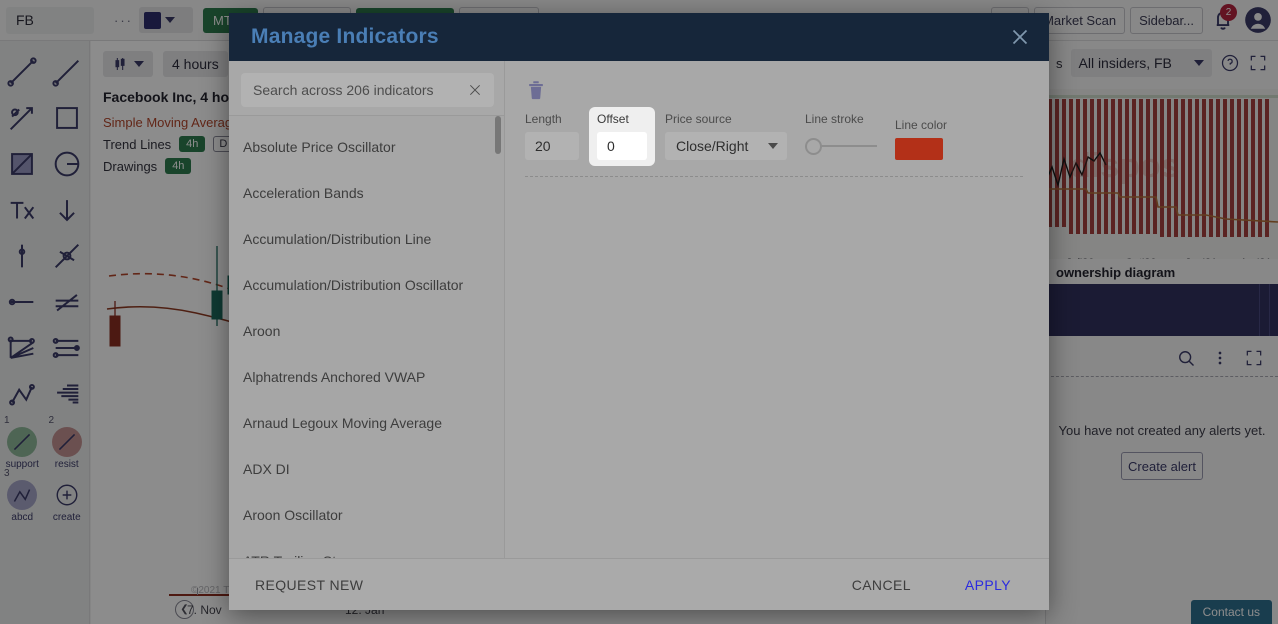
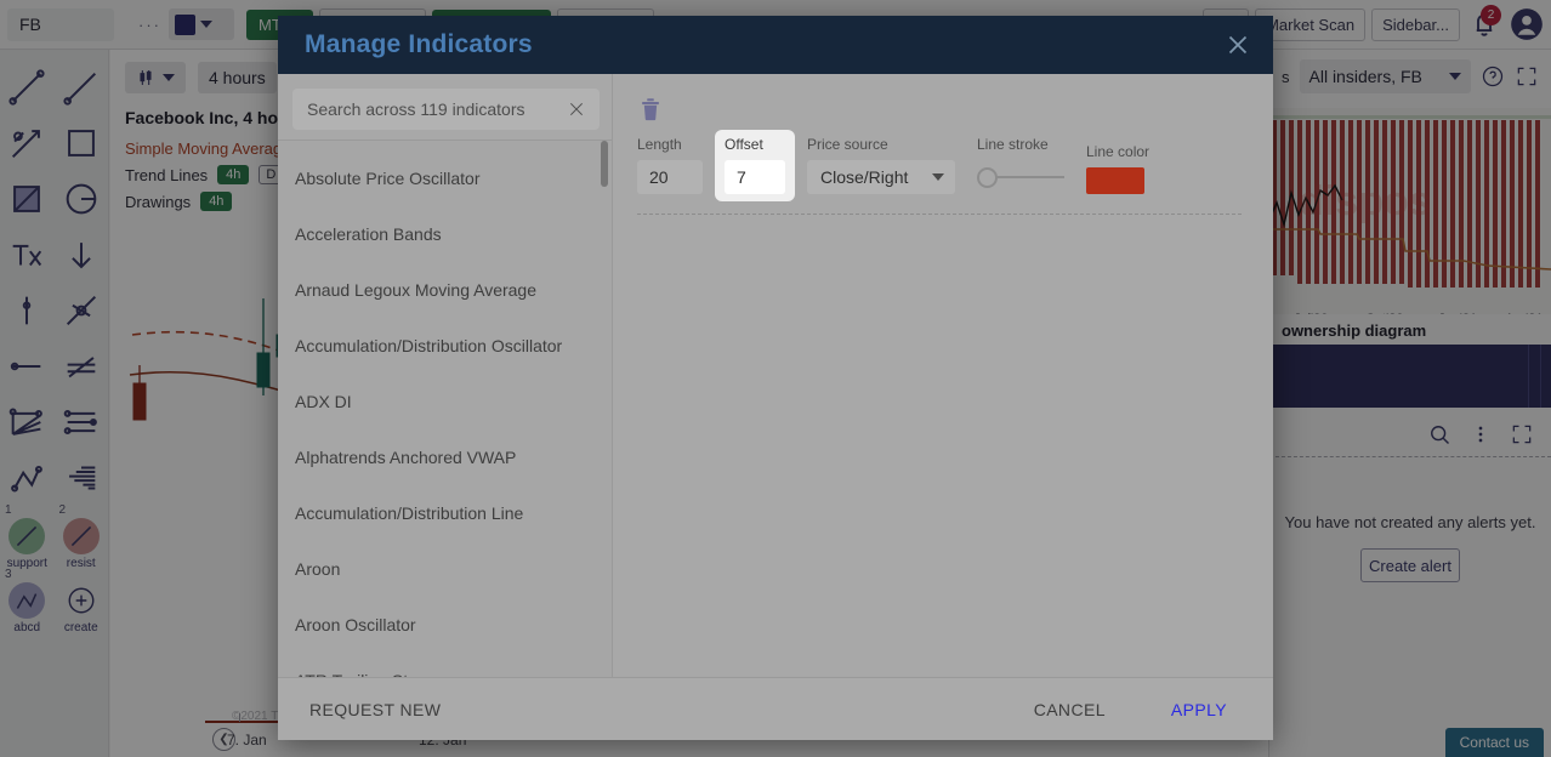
  FB
  ···
  arket Scan
  Sidebar...
  2
  1
  support
  2
  resist
  3
  abcd
  create
  4 hours
  Facebook Inc, 4 ho
  Simple Moving Avera
  Trend Lines
  4h
  D
  Drawings
  4h
  ❮
- 7. Nov
+ 7. Jan
  12. Jan
  s
  All insiders, FB
  dispos
  ownership diagram
  You have not created any alerts yet.
  Create alert
  Contact us
  Manage Indicators
- Search across 206 indicators
+ Search across 119 indicators
  Absolute Price Oscillator
  Acceleration Bands
- Accumulation/Distribution Line
+ Arnaud Legoux Moving Average
  Accumulation/Distribution Oscillator
- Aroon
+ ADX DI
  Alphatrends Anchored VWAP
- Arnaud Legoux Moving Average
+ Accumulation/Distribution Line
- ADX DI
+ Aroon
  Aroon Oscillator
  Length
  20
  Offset
- 0
+ 7
  Price source
  Close/Right
  Line stroke
  Line color
  REQUEST NEW
  CANCEL
  APPLY
